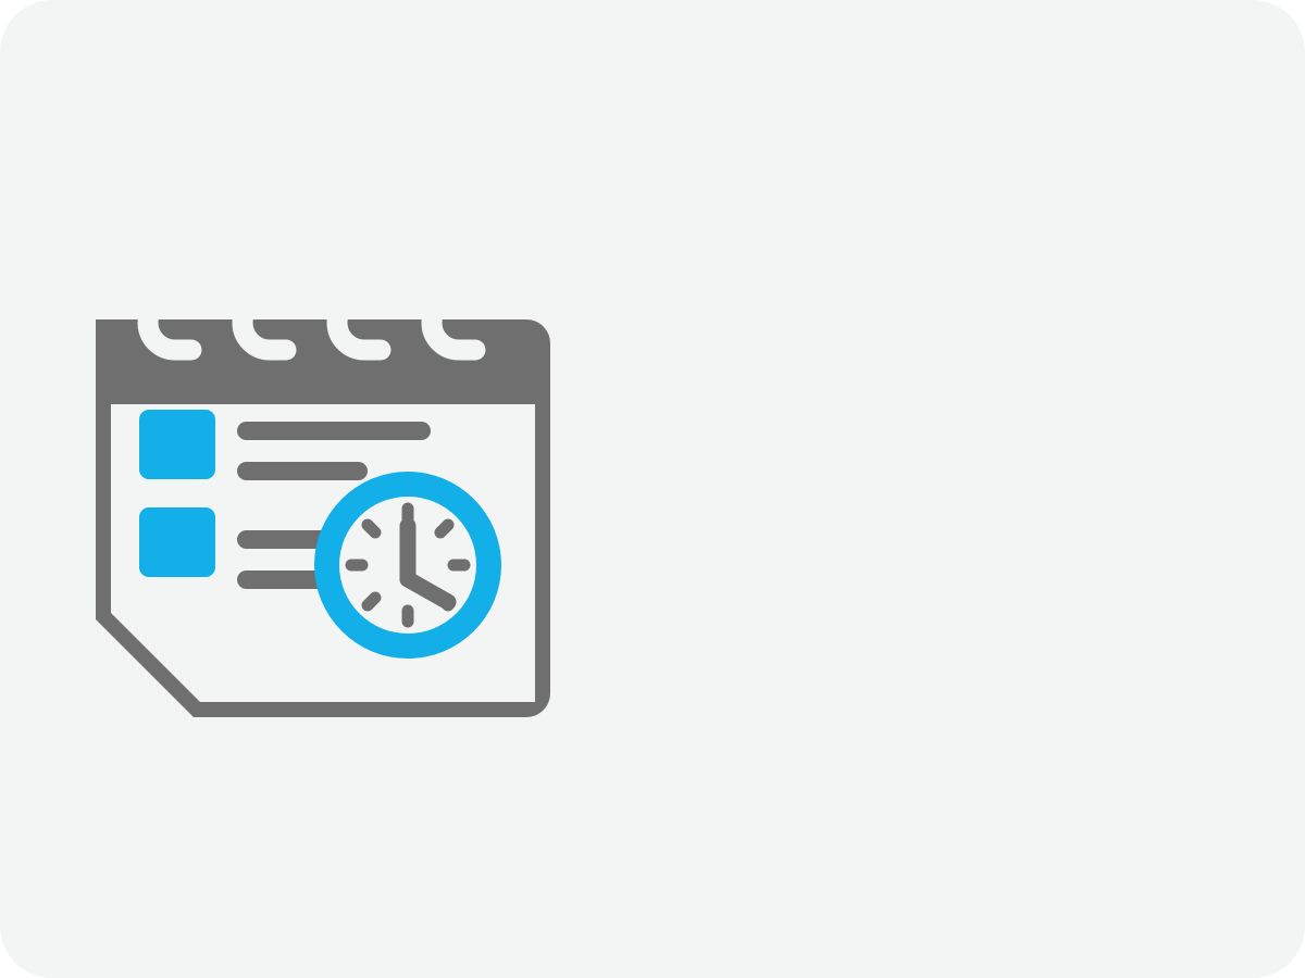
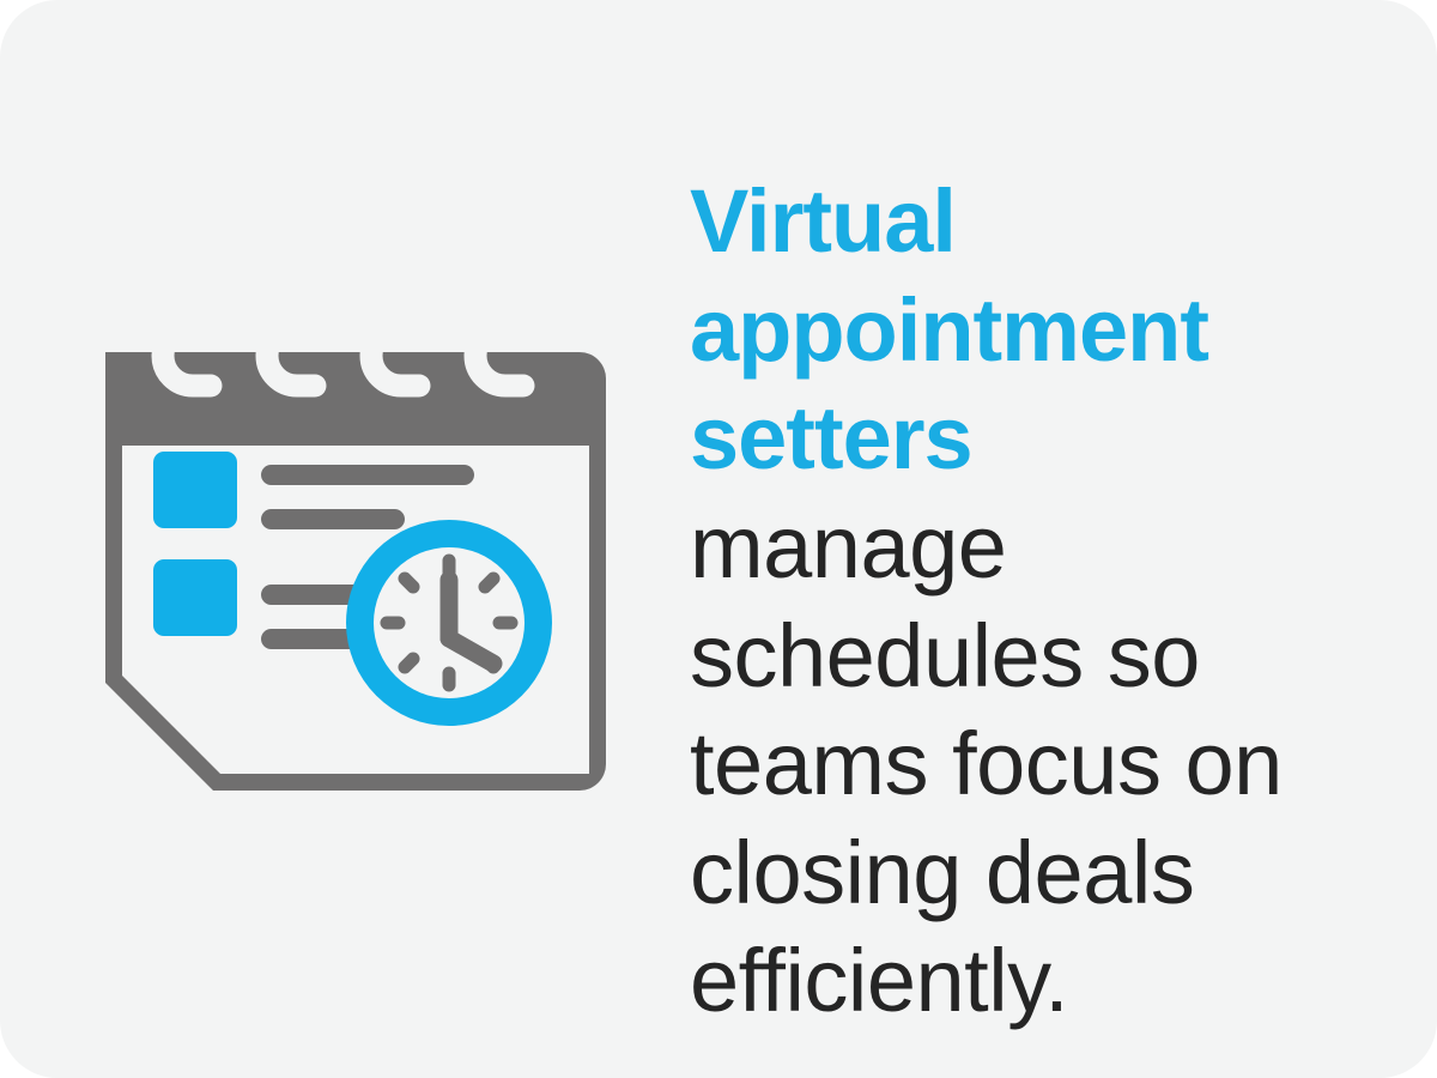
+ Virtual appointment setters manage schedules so teams focus on closing deals efficiently.
